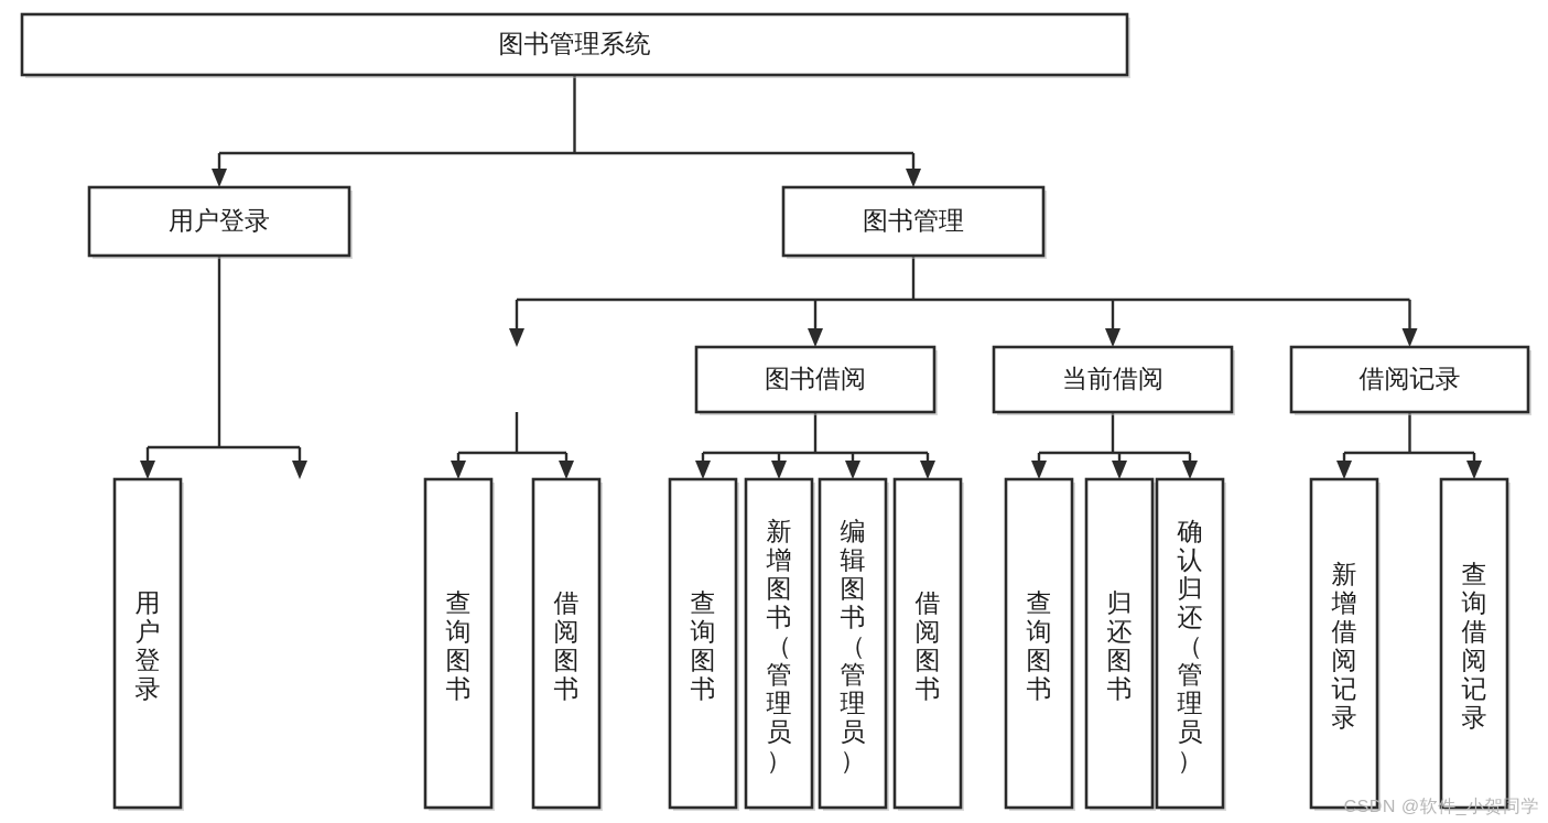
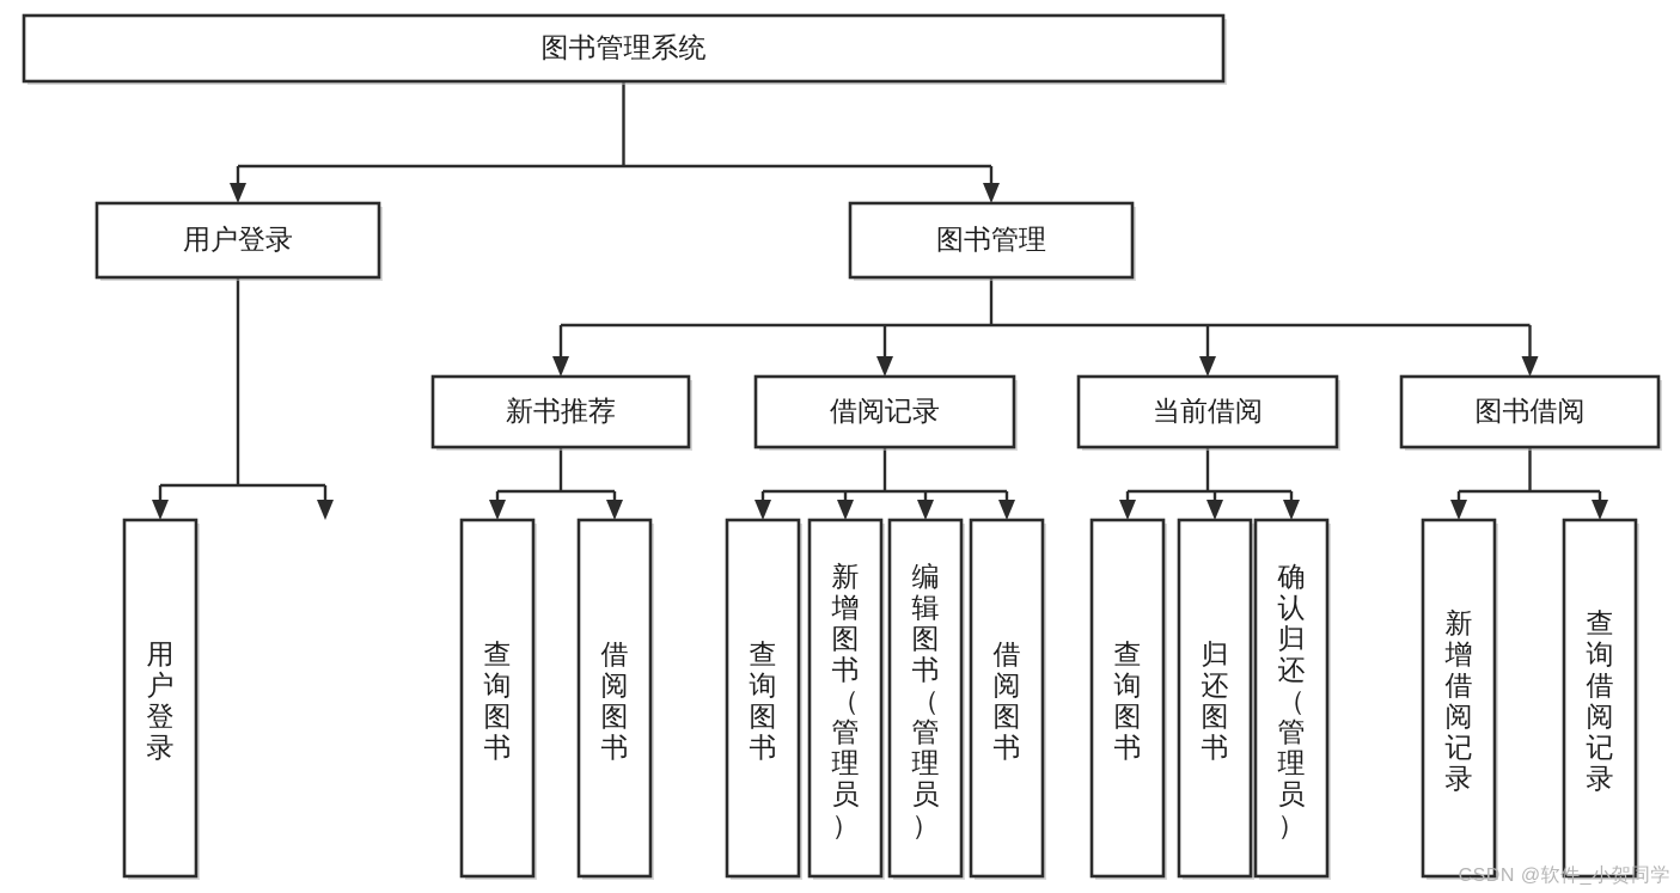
  图书管理系统
  用户登录
  图书管理
+ 新书推荐
- 图书借阅
+ 借阅记录
  当前借阅
- 借阅记录
+ 图书借阅
  用户登录
  查询图书
  借阅图书
  查询图书
  新增图书（管理员）
  编辑图书（管理员）
  借阅图书
  查询图书
  归还图书
  确认归还（管理员）
  新增借阅记录
  查询借阅记录
  CSDN @软件_小贺同学
